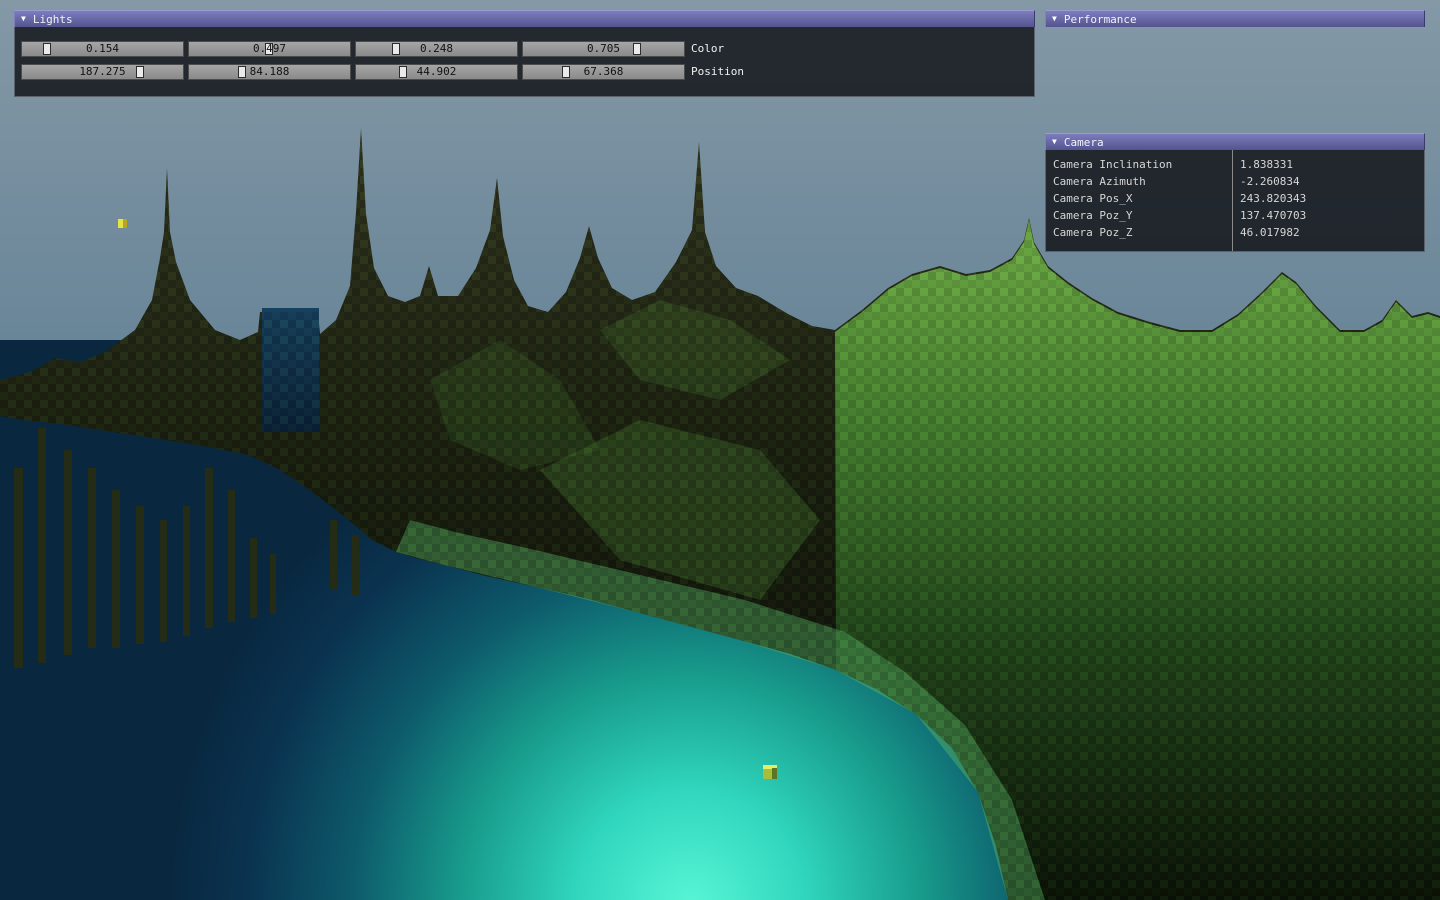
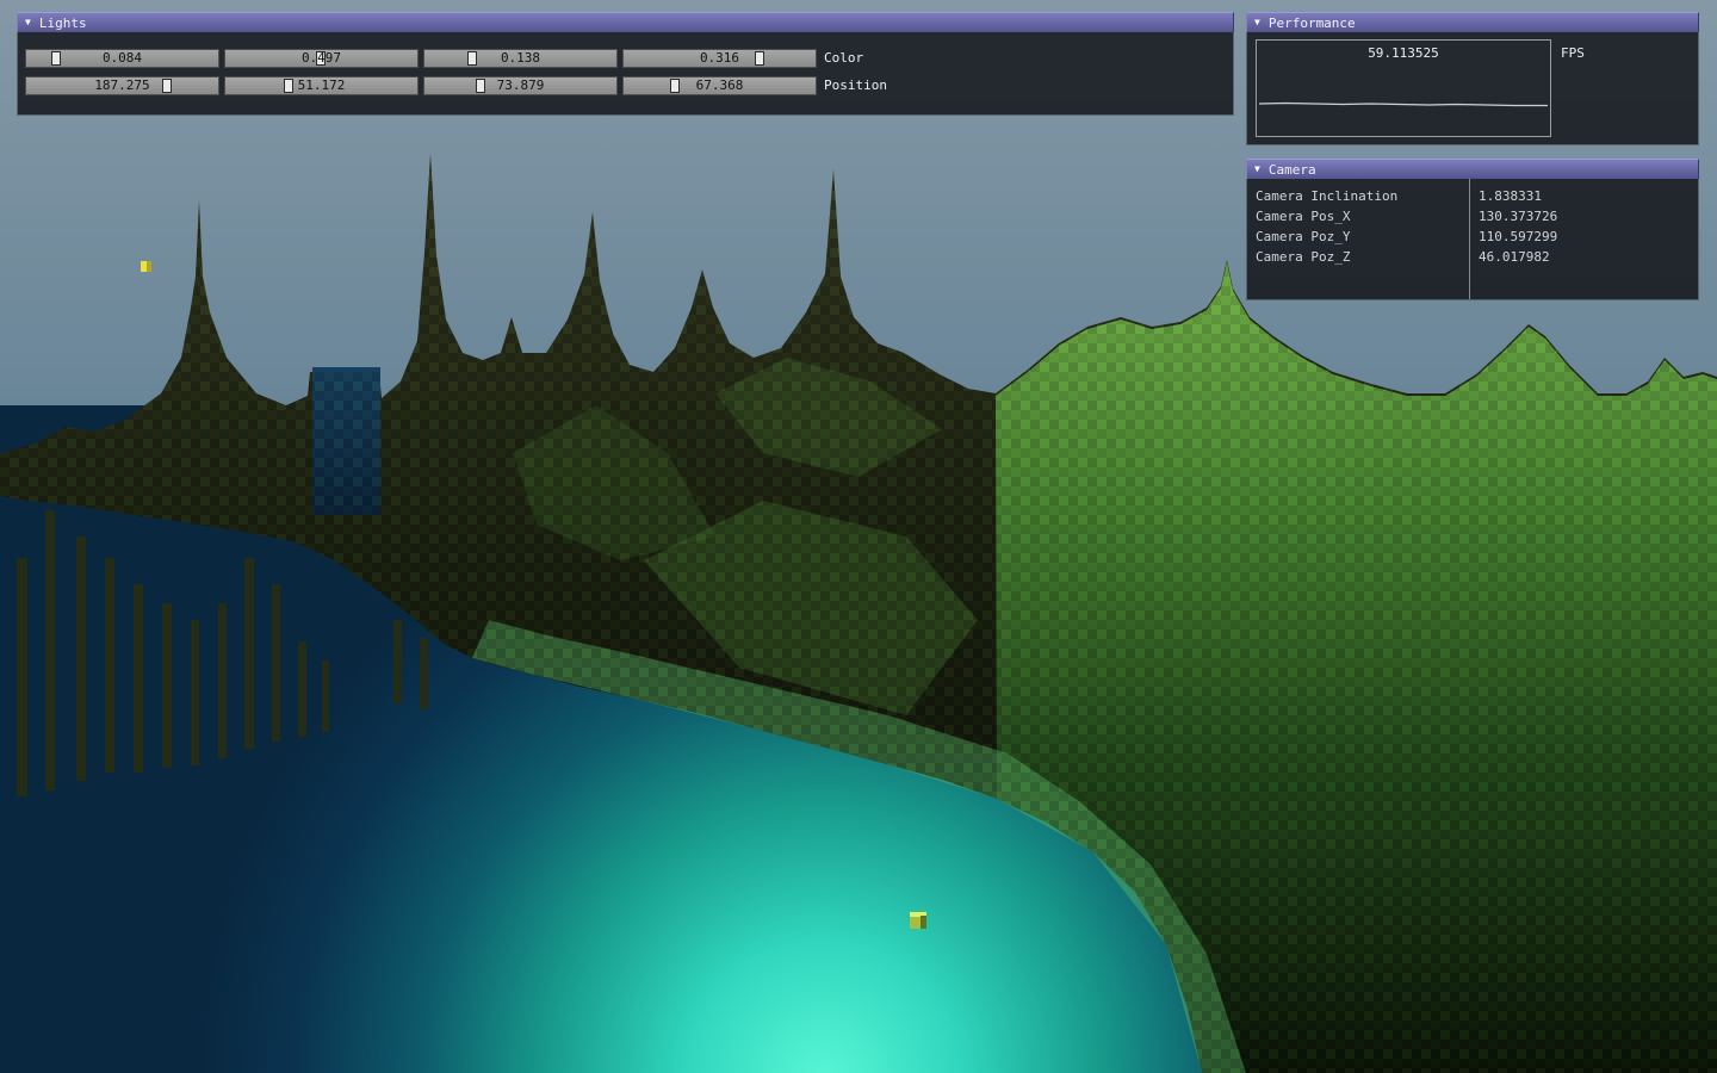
  ▼
  Lights
- 0.154
+ 0.084
  0.497
- 0.248
+ 0.138
- 0.705
+ 0.316
  Color
  187.275
- 84.188
+ 51.172
- 44.902
+ 73.879
  67.368
  Position
  ▼
  Performance
+ 59.113525
+ FPS
  ▼
  Camera
  Camera Inclination
  1.838331
- Camera Azimuth
- -2.260834
  Camera Pos_X
- 243.820343
+ 130.373726
  Camera Poz_Y
- 137.470703
+ 110.597299
  Camera Poz_Z
  46.017982
